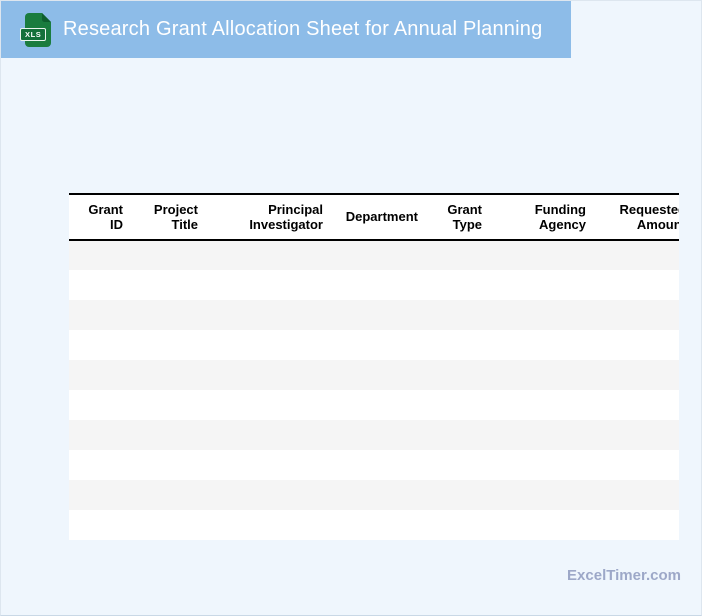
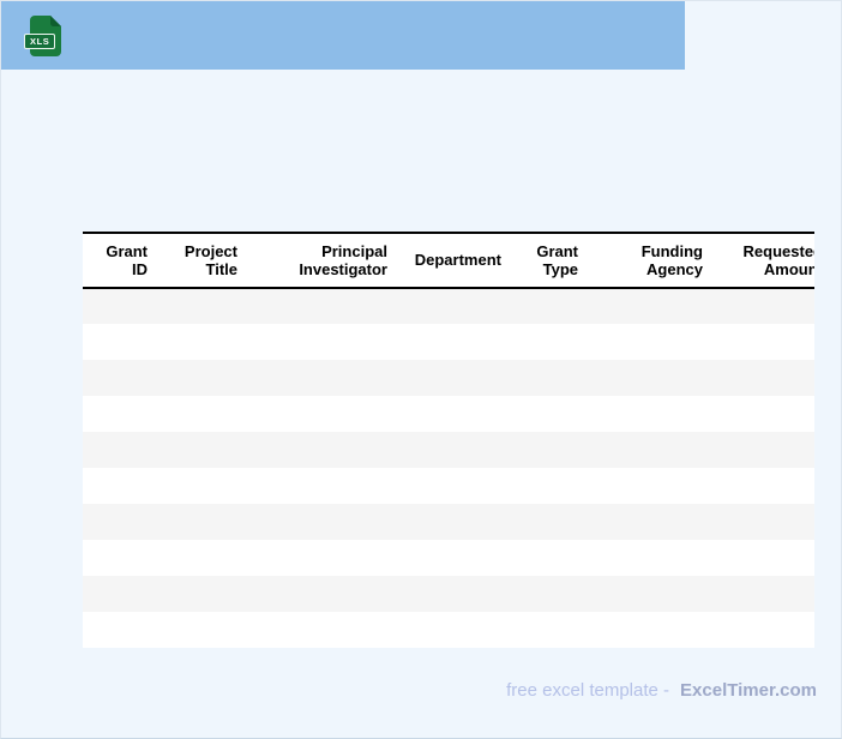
  XLS
- Research Grant Allocation Sheet for Annual Planning
  GrantID	ProjectTitle	PrincipalInvestigator	Department	GrantType	FundingAgency	RequesteAmoun
+ free excel template -
  ExcelTimer.com
